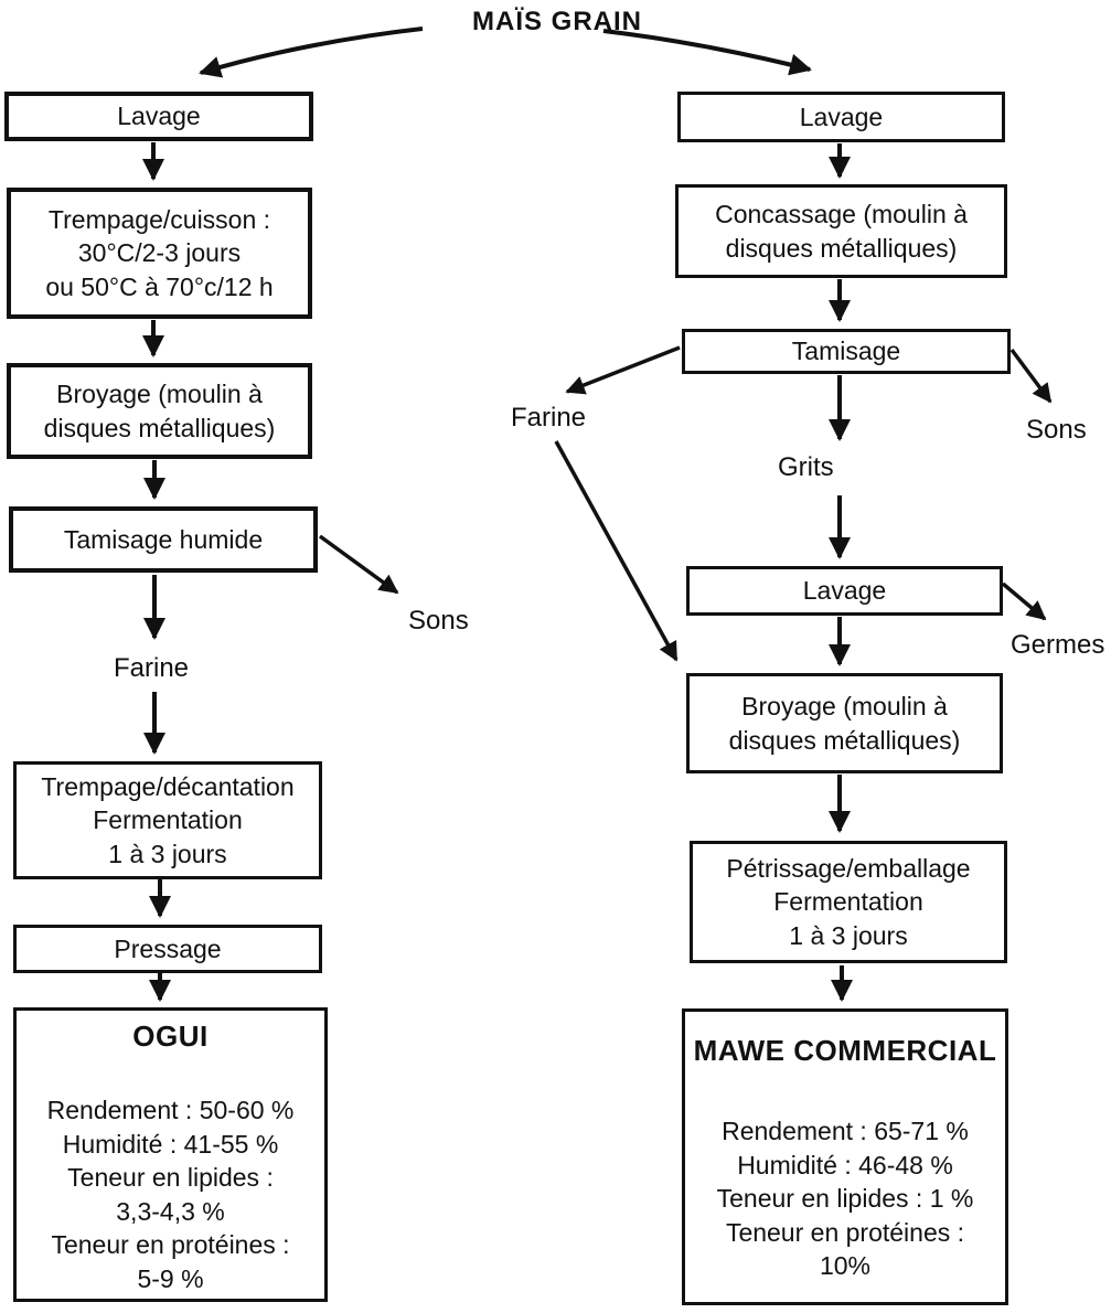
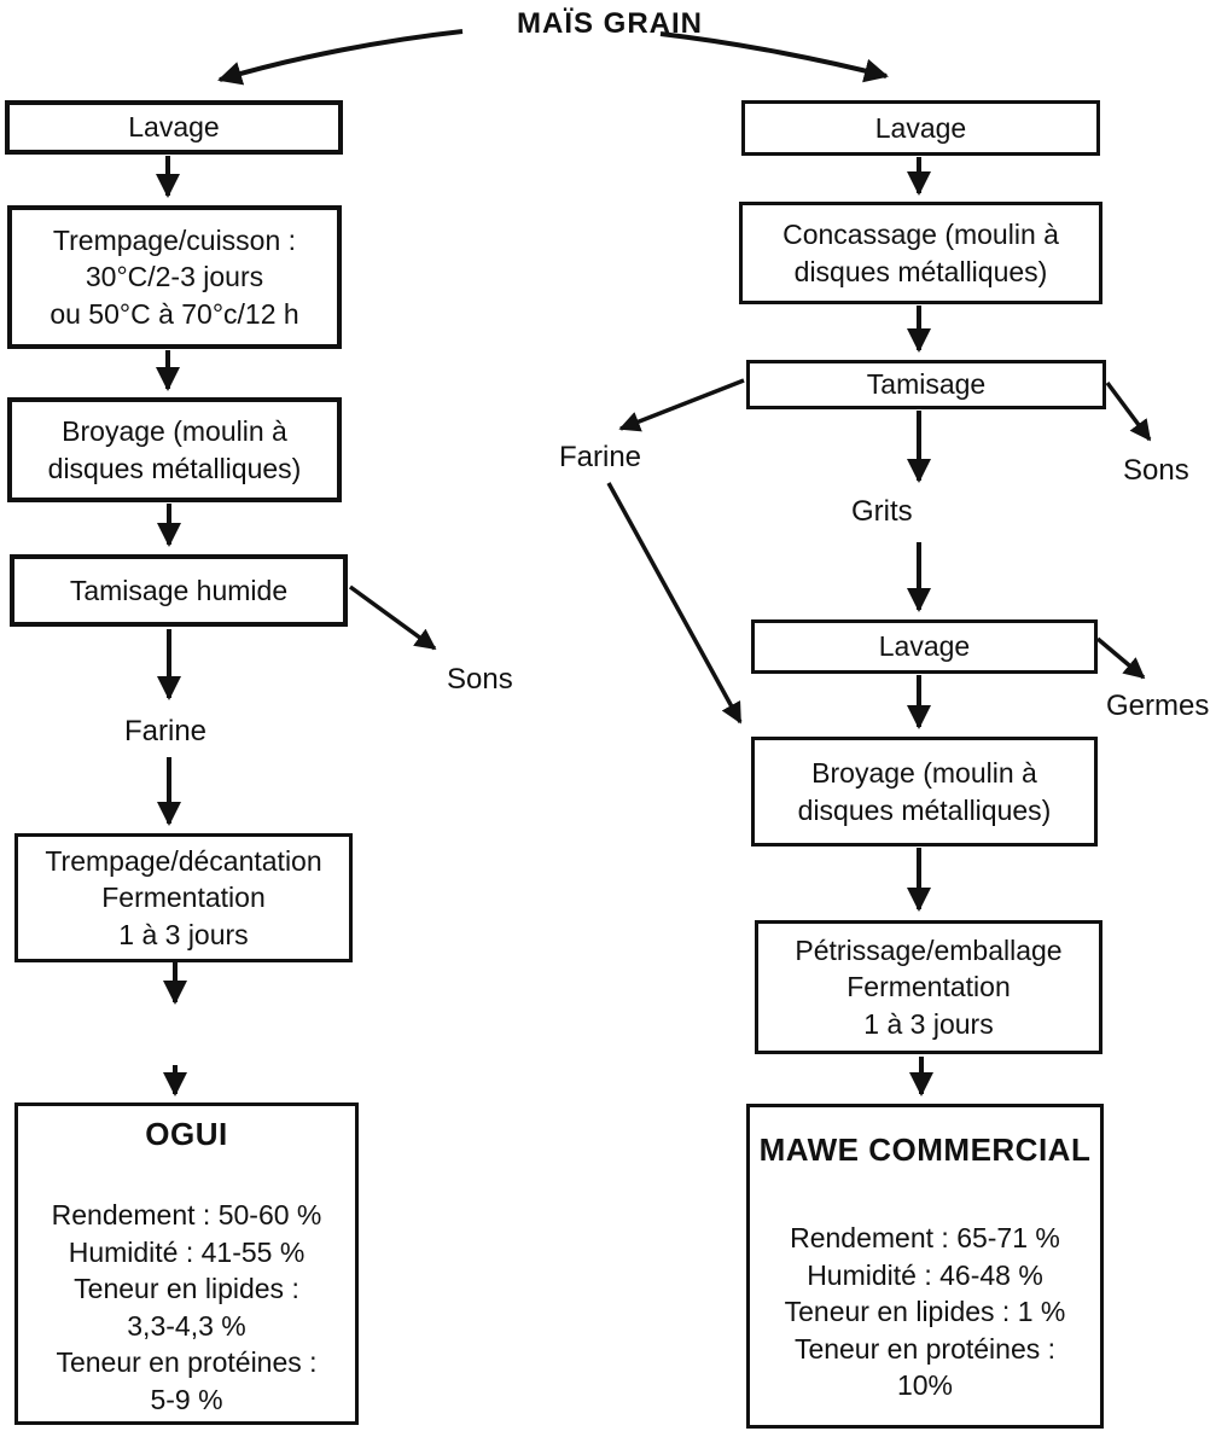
  MAÏS GRAIN
  Lavage
  Trempage/cuisson :
  30°C/2-3 jours
  ou 50°C à 70°c/12 h
  Broyage (moulin à
  disques métalliques)
  Tamisage humide
  Sons
  Farine
  Trempage/décantation
  Fermentation
  1 à 3 jours
- Pressage
  OGUI
  Rendement : 50-60 %
  Humidité : 41-55 %
  Teneur en lipides :
  3,3-4,3 %
  Teneur en protéines :
  5-9 %
  Lavage
  Concassage (moulin à
  disques métalliques)
  Tamisage
  Farine
  Grits
  Sons
  Lavage
  Germes
  Broyage (moulin à
  disques métalliques)
  Pétrissage/emballage
  Fermentation
  1 à 3 jours
  MAWE COMMERCIAL
  Rendement : 65-71 %
  Humidité : 46-48 %
  Teneur en lipides : 1 %
  Teneur en protéines :
  10%
